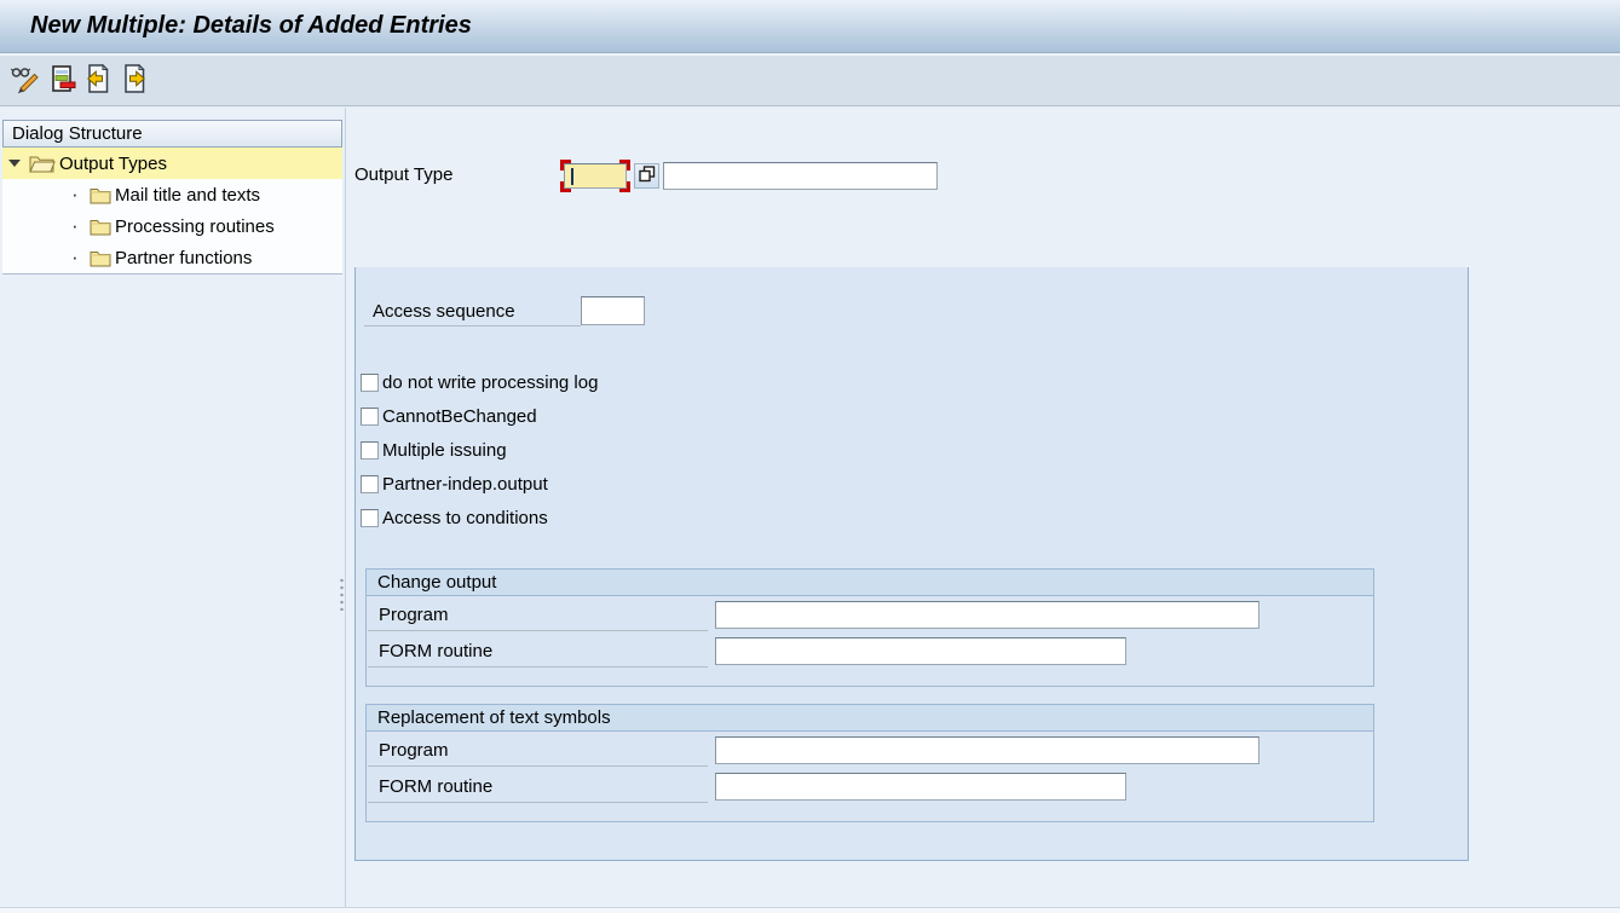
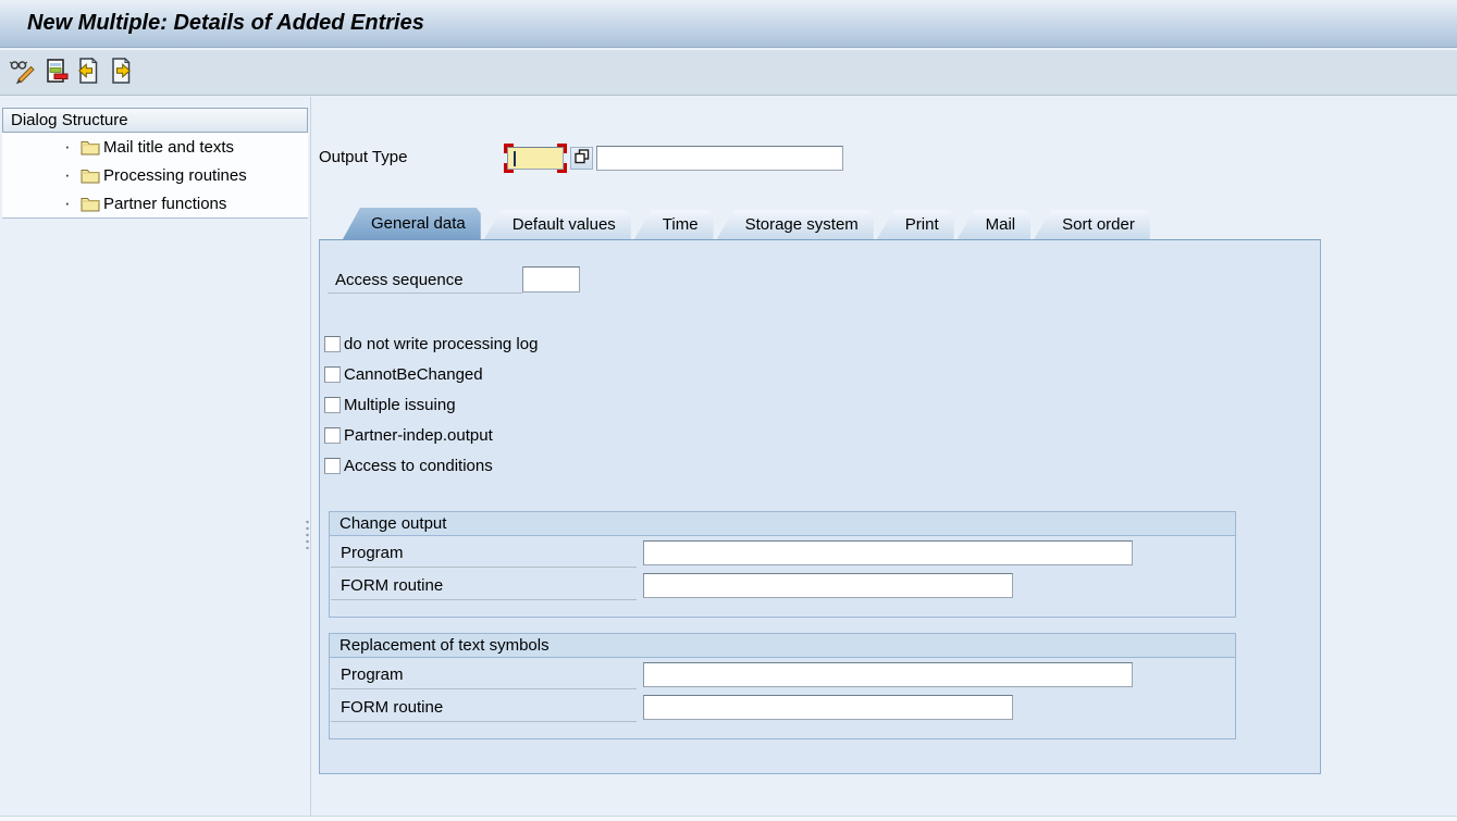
  New Multiple: Details of Added Entries
  Dialog Structure
- Output Types
  ·
  Mail title and texts
  ·
  Processing routines
  ·
  Partner functions
  Output Type
+ General data
+ Default values
+ Time
+ Storage system
+ Print
+ Mail
+ Sort order
  Access sequence
  do not write processing log
  CannotBeChanged
  Multiple issuing
  Partner-indep.output
  Access to conditions
  Change output
  Program
  FORM routine
  Replacement of text symbols
  Program
  FORM routine
